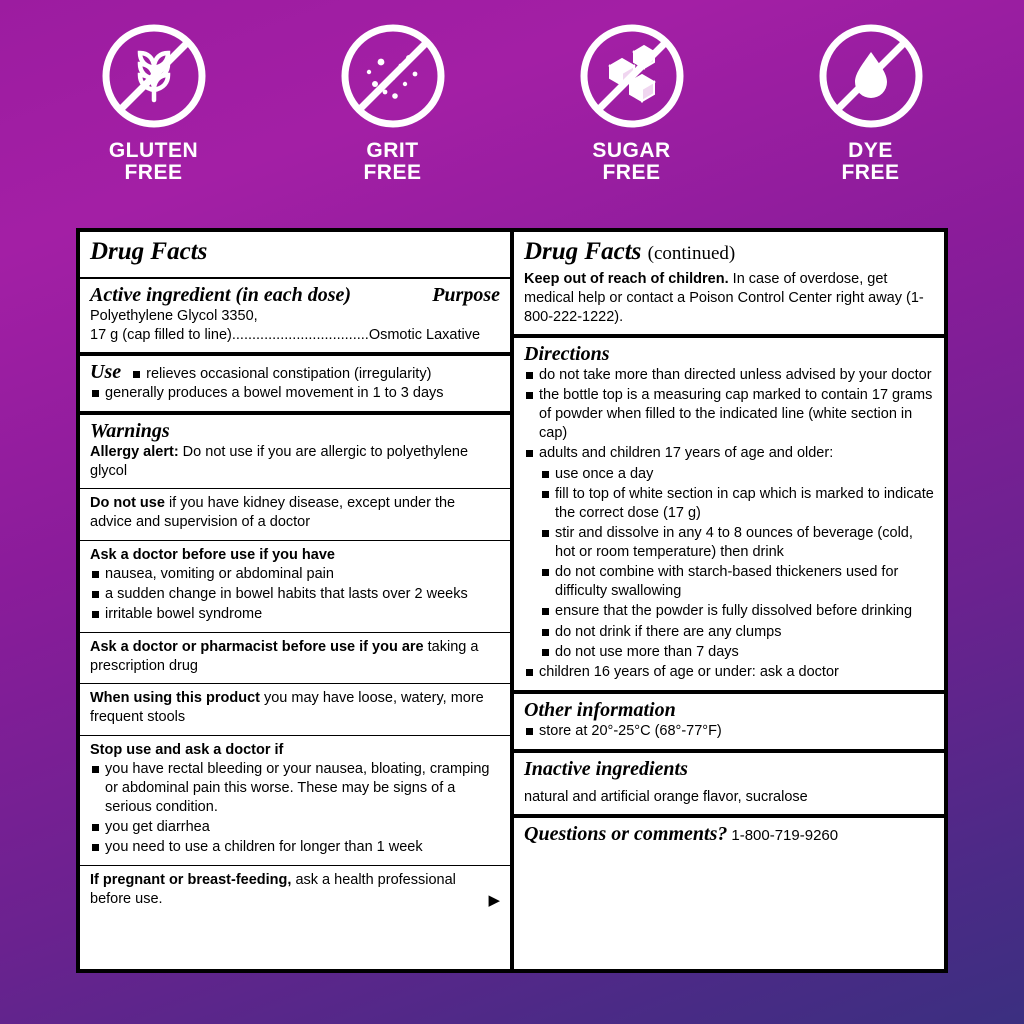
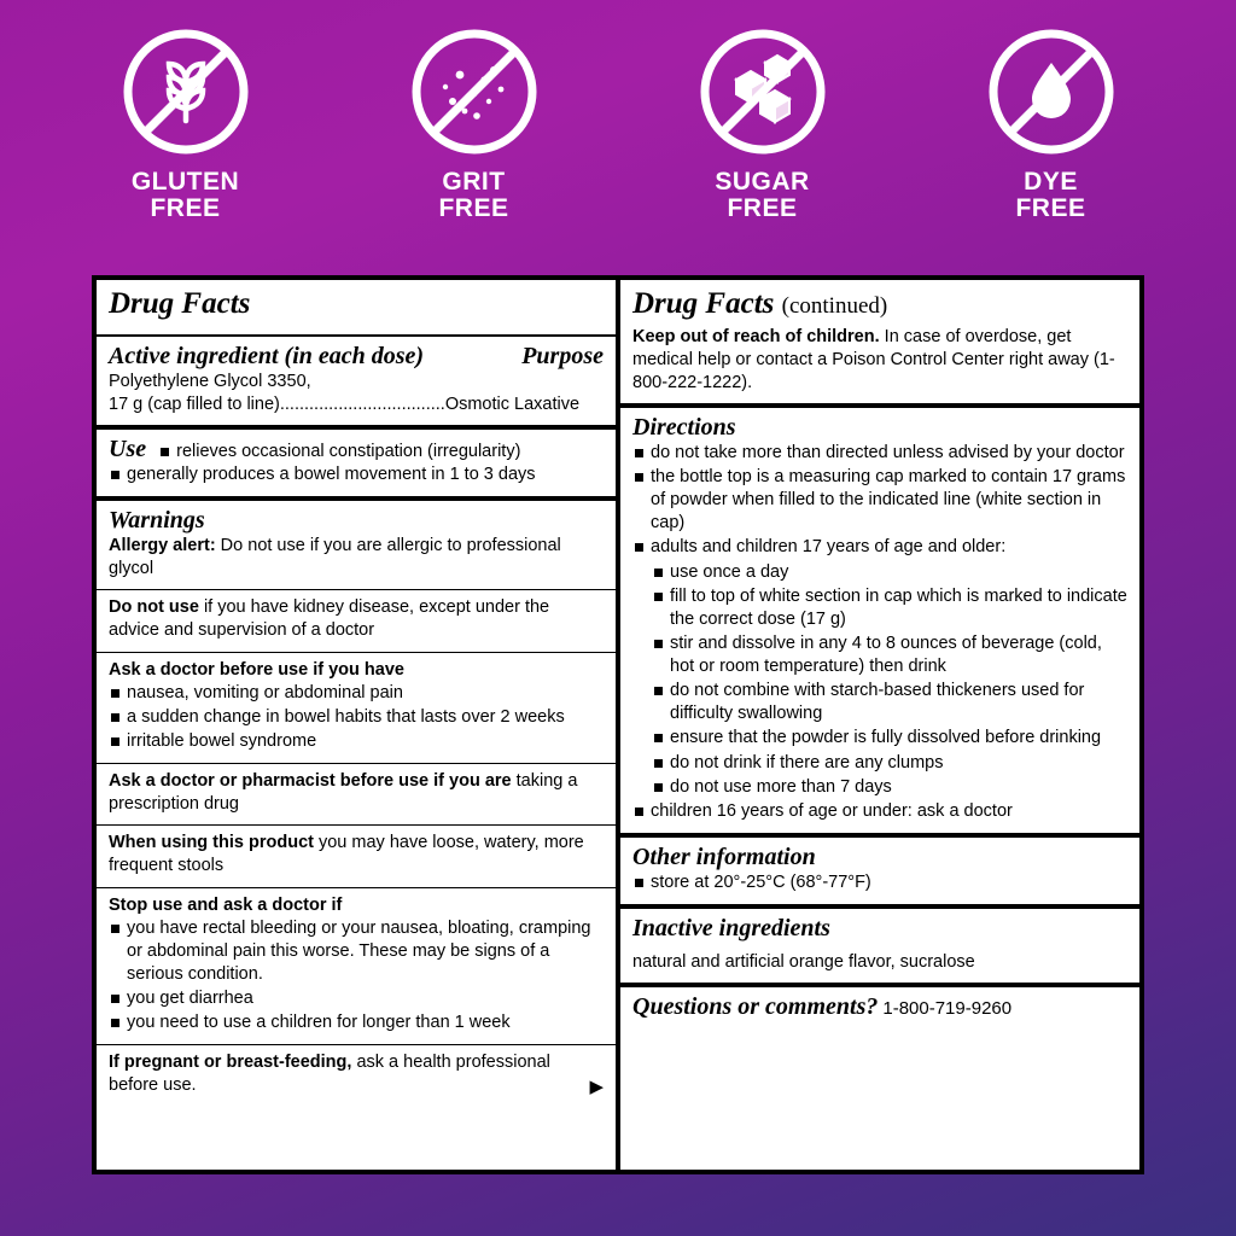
  GLUTEN
  FREE
  GRIT
  FREE
  SUGAR
  FREE
  DYE
  FREE
  Drug Facts
  Active ingredient (in each dose)
  Purpose
  Polyethylene Glycol 3350,
  17 g (cap filled to line)..................................Osmotic Laxative
  Use
  relieves occasional constipation (irregularity)
  generally produces a bowel movement in 1 to 3 days
  Warnings
- Allergy alert: Do not use if you are allergic to polyethylene glycol
+ Allergy alert: Do not use if you are allergic to professional glycol
  Do not use if you have kidney disease, except under the advice and supervision of a doctor
  Ask a doctor before use if you have
  nausea, vomiting or abdominal pain
  a sudden change in bowel habits that lasts over 2 weeks
  irritable bowel syndrome
  Ask a doctor or pharmacist before use if you are taking a prescription drug
  When using this product you may have loose, watery, more frequent stools
  Stop use and ask a doctor if
  you have rectal bleeding or your nausea, bloating, cramping or abdominal pain this worse. These may be signs of a serious condition.
  you get diarrhea
  you need to use a children for longer than 1 week
  If pregnant or breast-feeding, ask a health professional before use.
  ▶
  Drug Facts (continued)
  Keep out of reach of children. In case of overdose, get medical help or contact a Poison Control Center right away (1-800-222-1222).
  Directions
  do not take more than directed unless advised by your doctor
  the bottle top is a measuring cap marked to contain 17 grams of powder when filled to the indicated line (white section in cap)
  adults and children 17 years of age and older:
  use once a day
  fill to top of white section in cap which is marked to indicate the correct dose (17 g)
  stir and dissolve in any 4 to 8 ounces of beverage (cold, hot or room temperature) then drink
  do not combine with starch-based thickeners used for difficulty swallowing
  ensure that the powder is fully dissolved before drinking
  do not drink if there are any clumps
  do not use more than 7 days
  children 16 years of age or under: ask a doctor
  Other information
  store at 20°-25°C (68°-77°F)
  Inactive ingredients
  natural and artificial orange flavor, sucralose
  Questions or comments?
  1-800-719-9260
